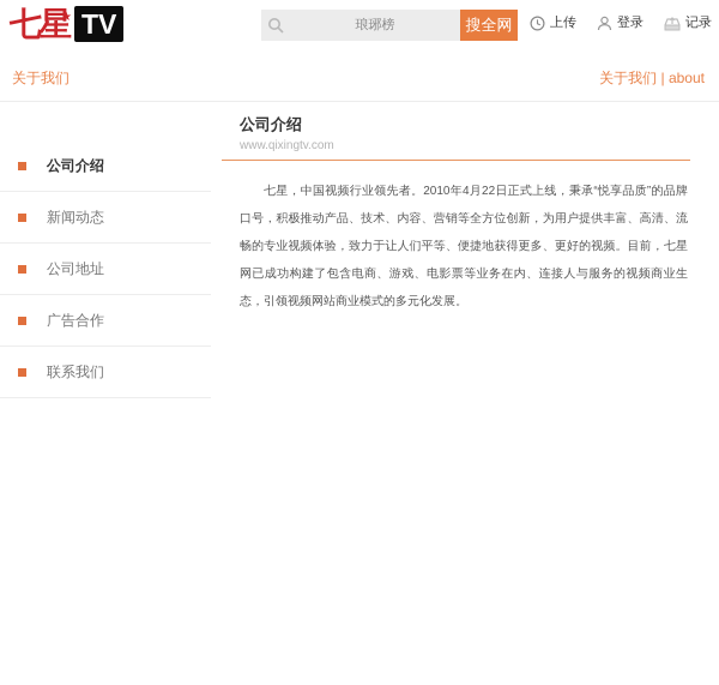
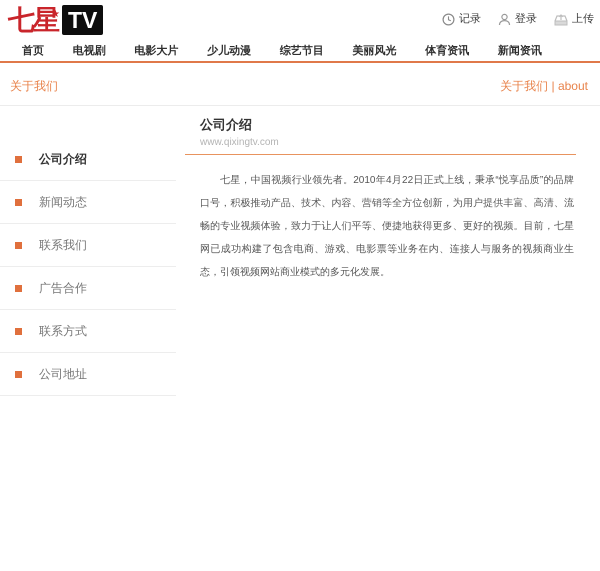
  七星
  ★
  TV
- 琅琊榜
- 搜全网
- 上传
+ 记录
  登录
- 记录
+ 上传
+ 首页
+ 电视剧
+ 电影大片
+ 少儿动漫
+ 综艺节目
+ 美丽风光
+ 体育资讯
+ 新闻资讯
  关于我们
  关于我们 | about
  公司介绍
  新闻动态
- 公司地址
+ 联系我们
  广告合作
+ 联系方式
- 联系我们
+ 公司地址
  公司介绍
  www.qixingtv.com
  七星，中国视频行业领先者。2010年4月22日正式上线，秉承“悦享品质”的品牌口号，积极推动产品、技术、内容、营销等全方位创新，为用户提供丰富、高清、流畅的专业视频体验，致力于让人们平等、便捷地获得更多、更好的视频。目前，七星网已成功构建了包含电商、游戏、电影票等业务在内、连接人与服务的视频商业生态，引领视频网站商业模式的多元化发展。
